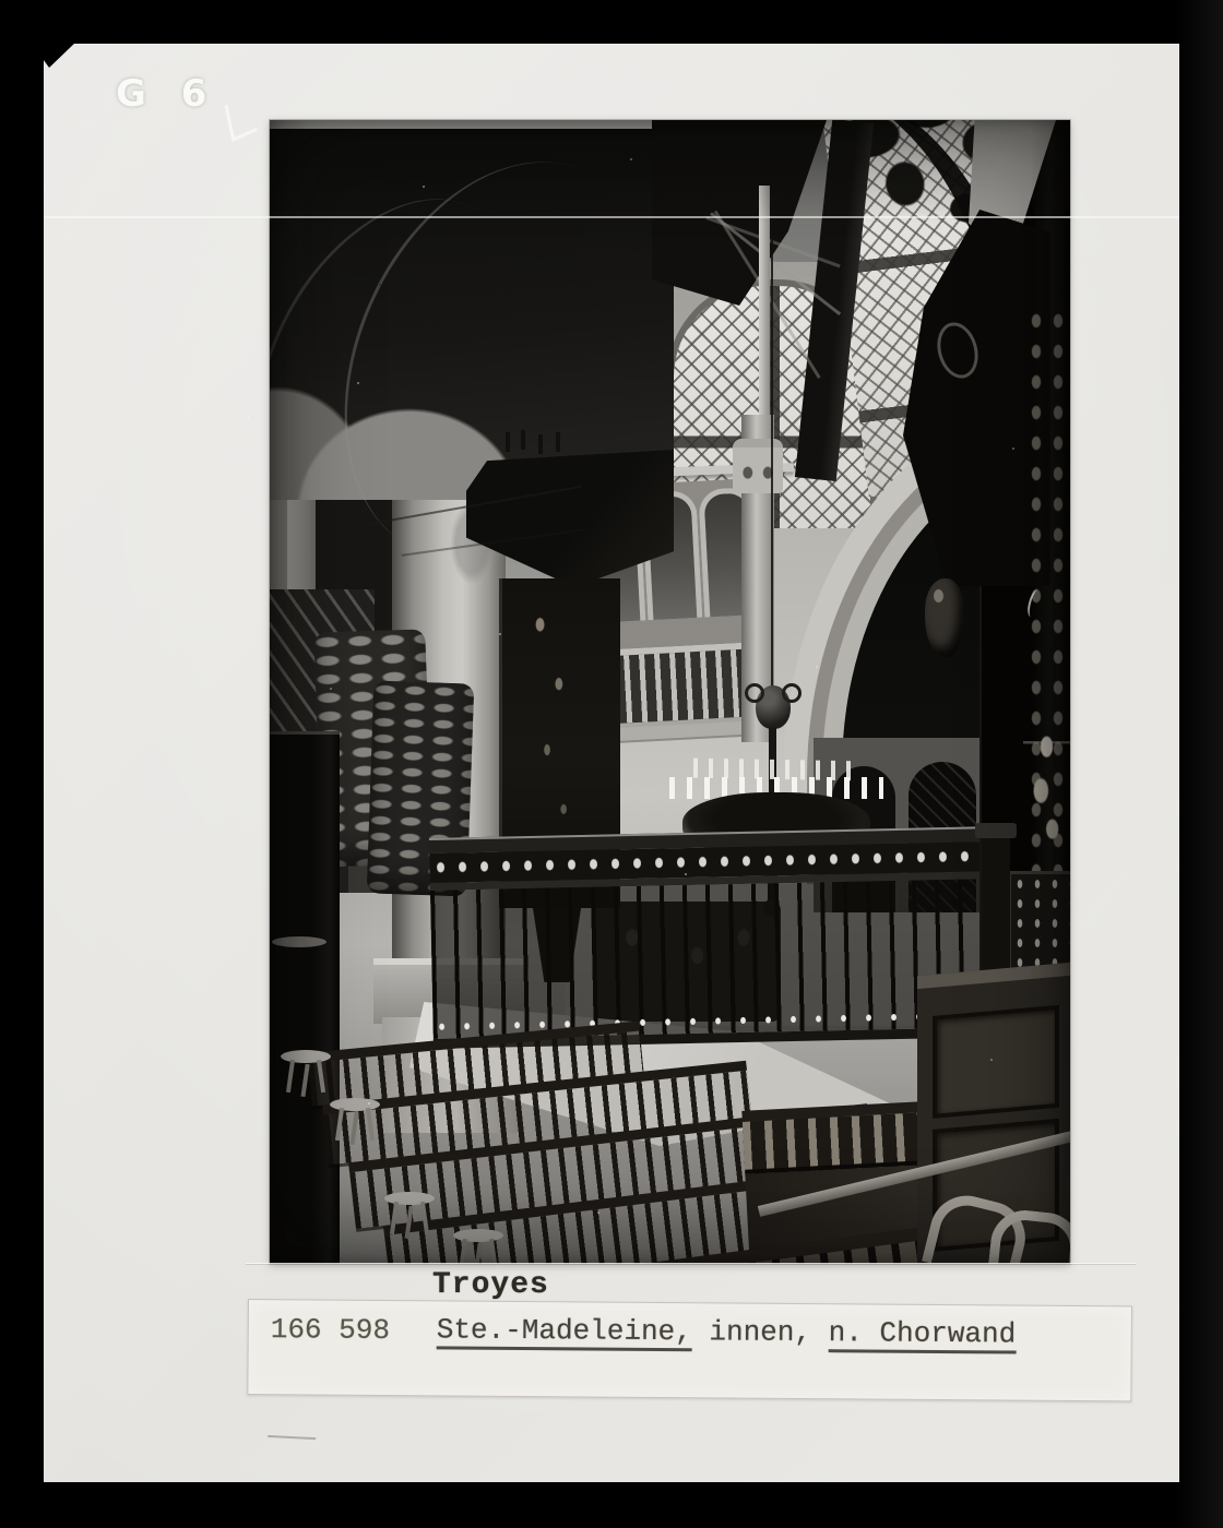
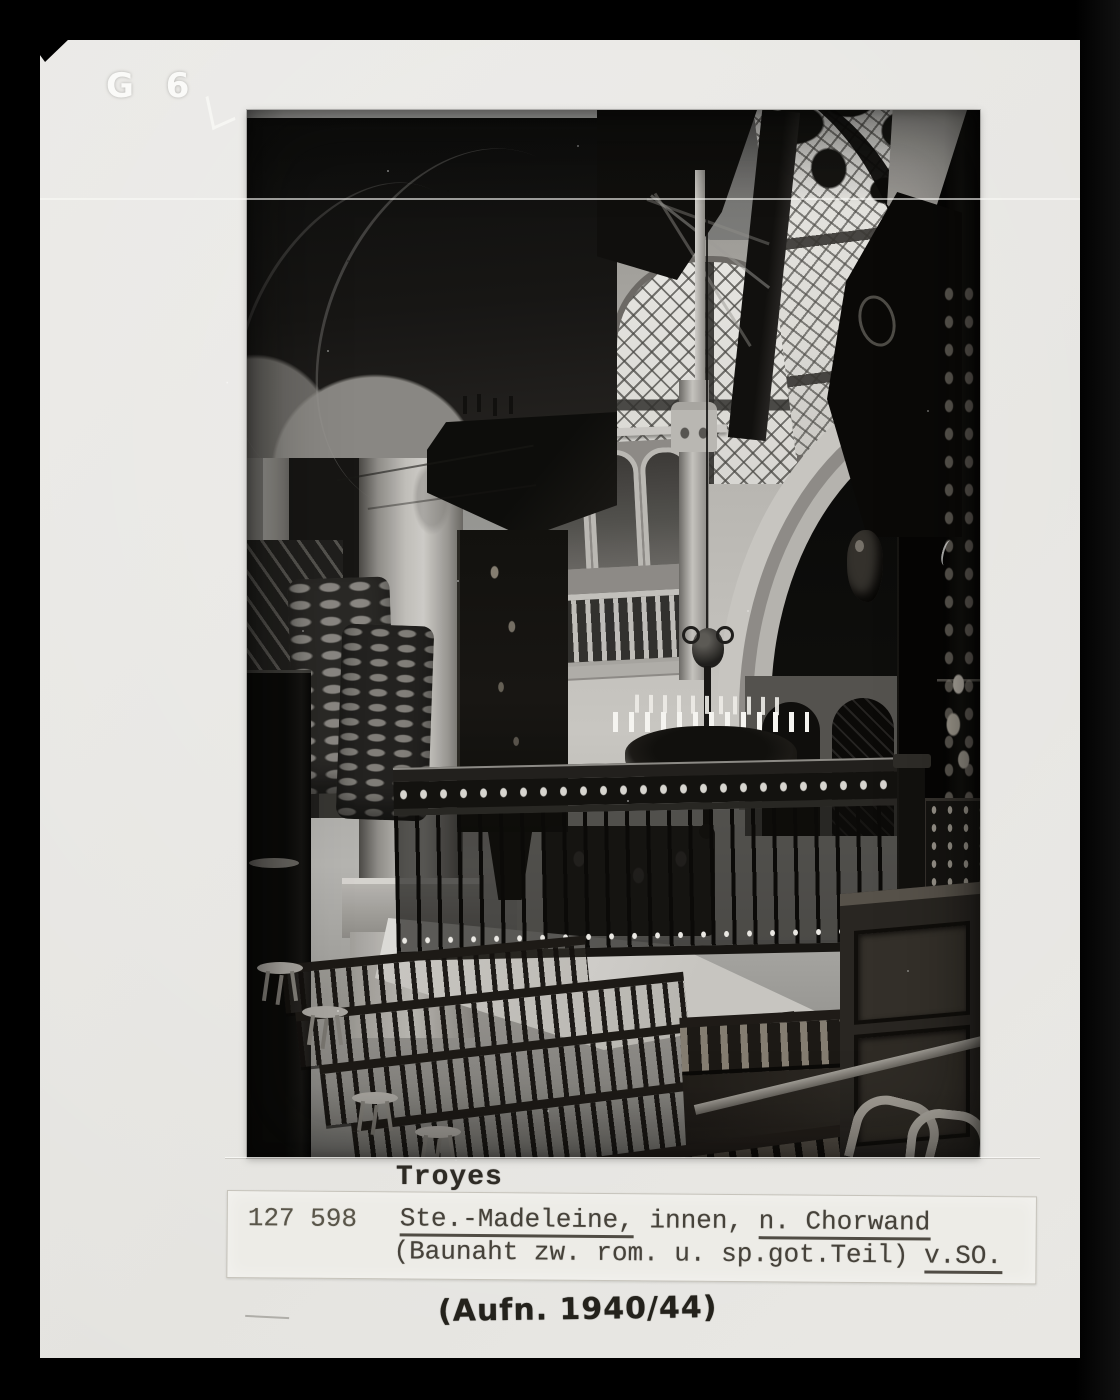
  G 6
  Troyes
- 166 598
+ 127 598
  Ste.-Madeleine, innen, n. Chorwand
+ (Baunaht zw. rom. u. sp.got.Teil) v.SO.
+ (Aufn. 1940/44)
